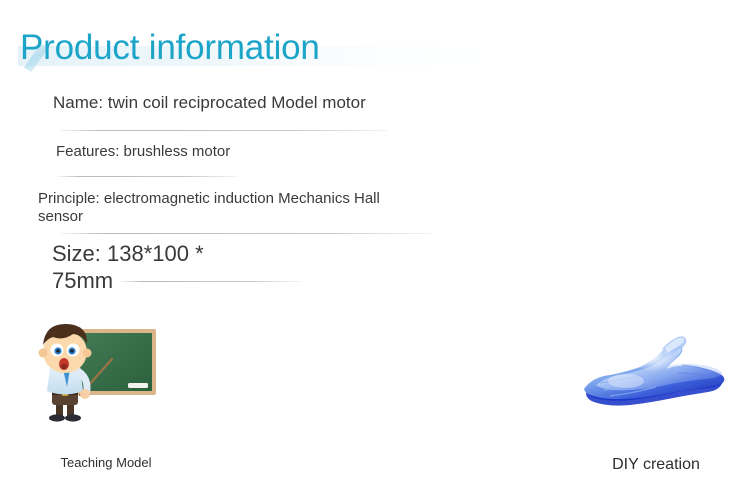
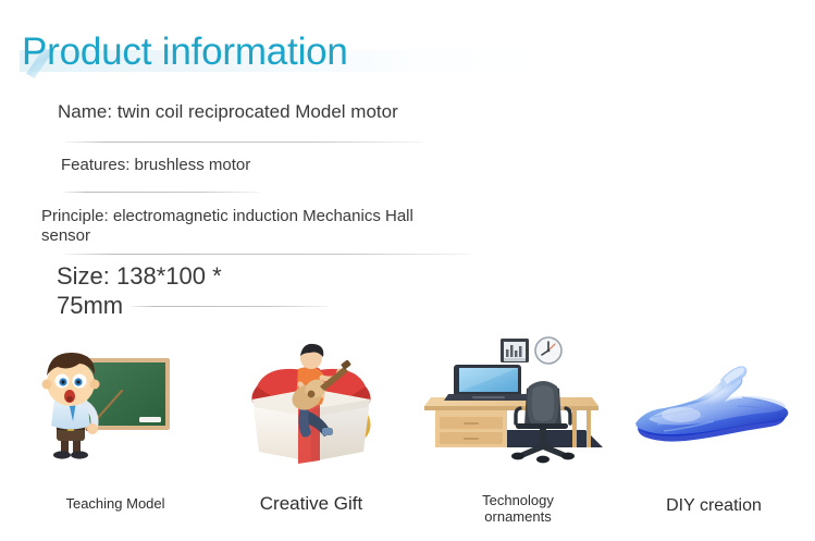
  Product information
  Name: twin coil reciprocated Model motor
  Features: brushless motor
  Principle: electromagnetic induction Mechanics Hall sensor
  Size: 138*100 * 75mm
  Teaching Model
+ Creative Gift
+ Technology
+ ornaments
  DIY creation
